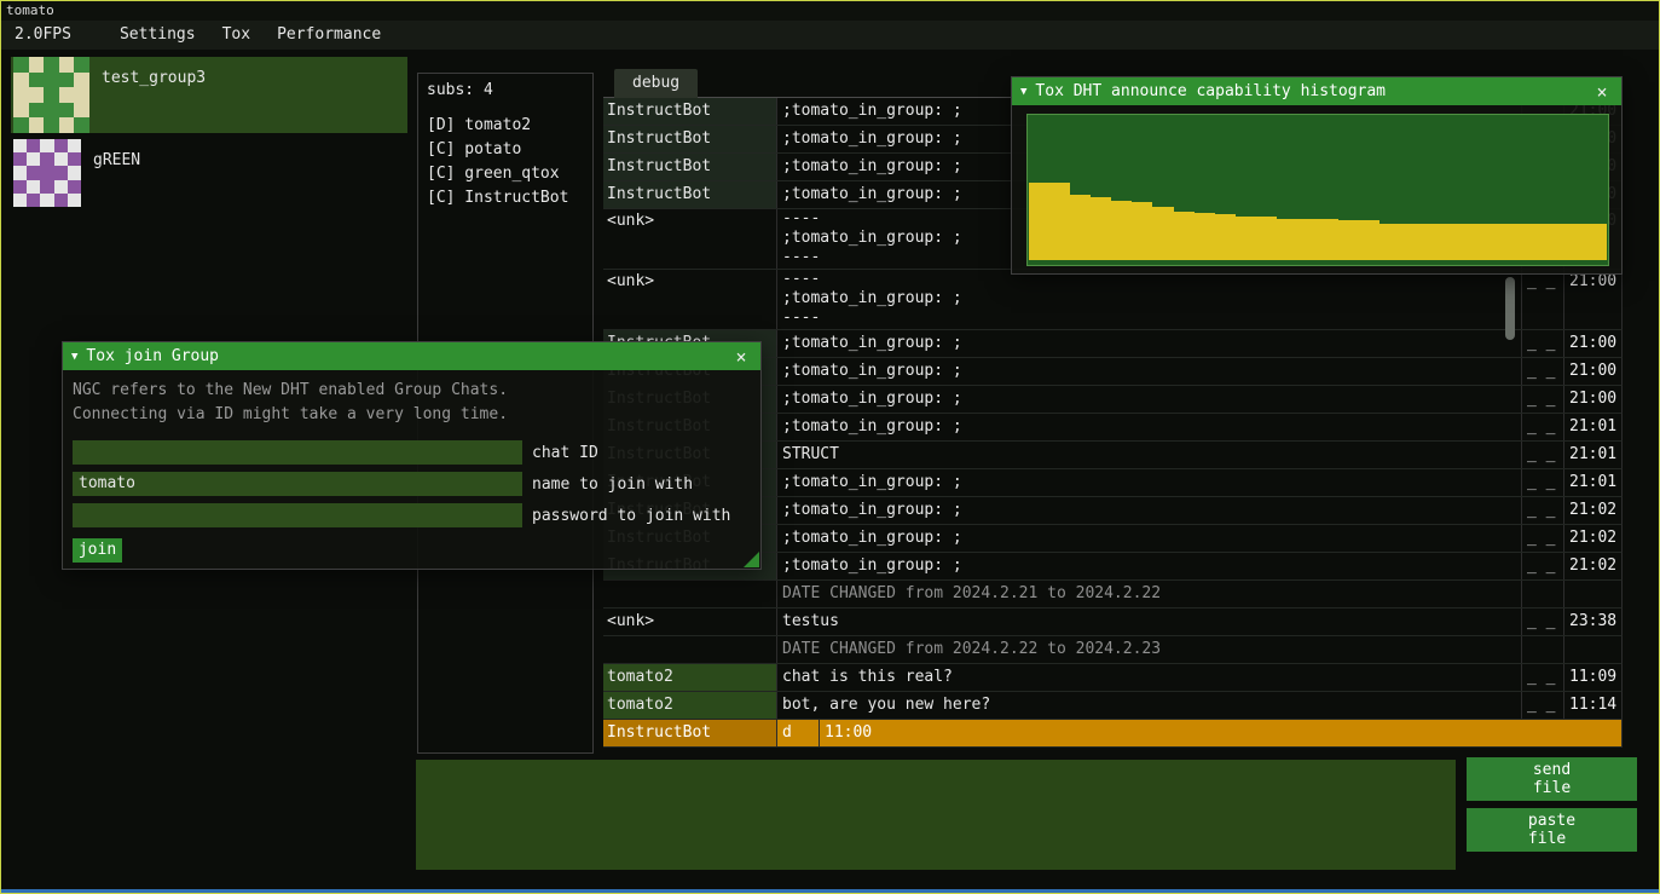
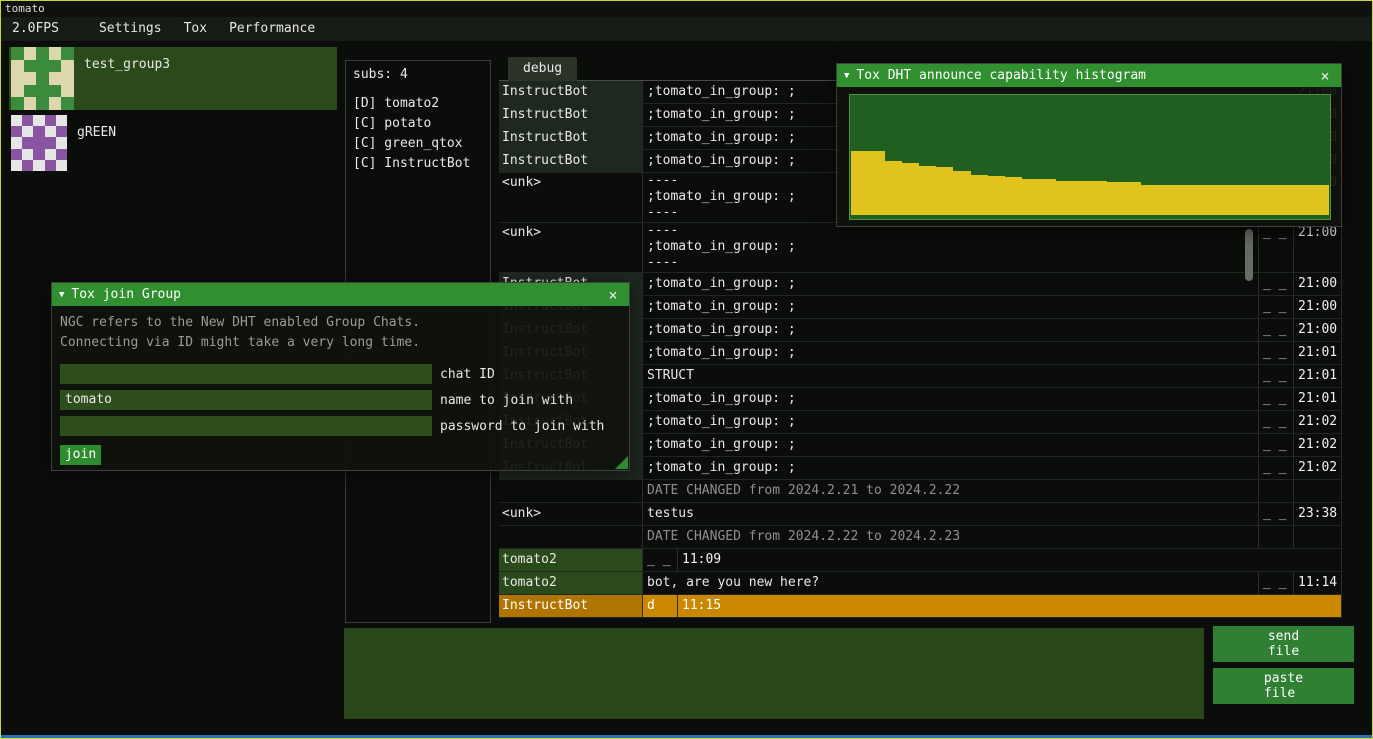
  tomato
  2.0FPS
  Settings
  Tox
  Performance
  test_group3
  gREEN
  subs: 4
  [D] tomato2
  [C] potato
  [C] green_qtox
  [C] InstructBot
  debug
  InstructBot
  ;tomato_in_group: ;
  InstructBot
  ;tomato_in_group: ;
  InstructBot
  ;tomato_in_group: ;
  InstructBot
  ;tomato_in_group: ;
  <unk>
  ----
  ;tomato_in_group: ;
  ----
  <unk>
  ----
  ;tomato_in_group: ;
  ----
  _ _
  21:00
  ;tomato_in_group: ;
  _ _
  21:00
  ;tomato_in_group: ;
  _ _
  21:00
  ;tomato_in_group: ;
  _ _
  21:00
  ;tomato_in_group: ;
  _ _
  21:01
  STRUCT
  _ _
  21:01
  ;tomato_in_group: ;
  _ _
  21:01
  ;tomato_in_group: ;
  _ _
  21:02
  ;tomato_in_group: ;
  _ _
  21:02
  ;tomato_in_group: ;
  _ _
  21:02
  DATE CHANGED from 2024.2.21 to 2024.2.22
  <unk>
  testus
  _ _
  23:38
  DATE CHANGED from 2024.2.22 to 2024.2.23
  tomato2
- chat is this real?
  _ _
  11:09
  tomato2
  bot, are you new here?
  _ _
  11:14
  InstructBot
  d
- 11:00
+ 11:15
  send
  file
  paste
  file
  ▼
  Tox DHT announce capability histogram
  ×
  ▼
  Tox join Group
  ×
  NGC refers to the New DHT enabled Group Chats.
  Connecting via ID might take a very long time.
  chat ID
  tomato
  name to join with
  password to join with
  join
